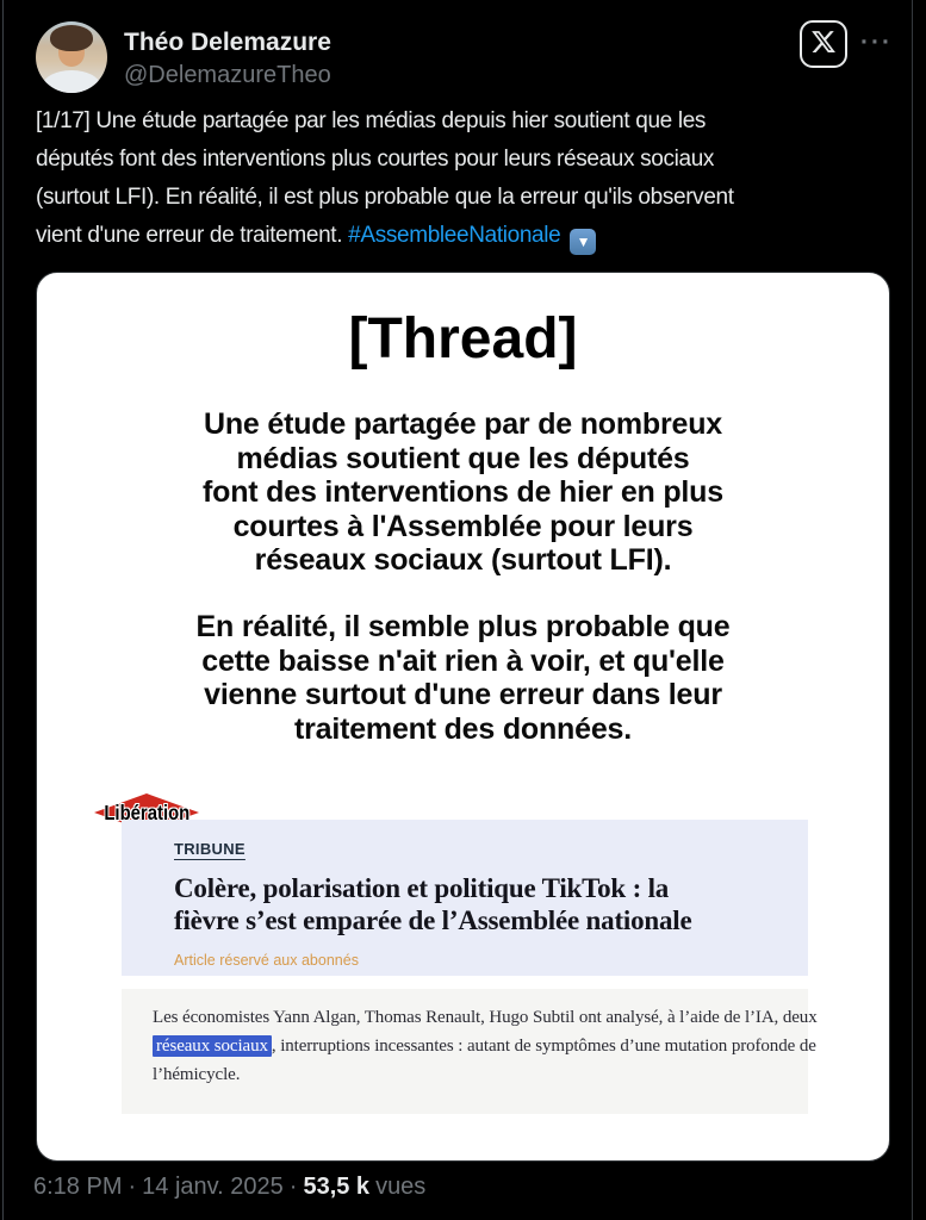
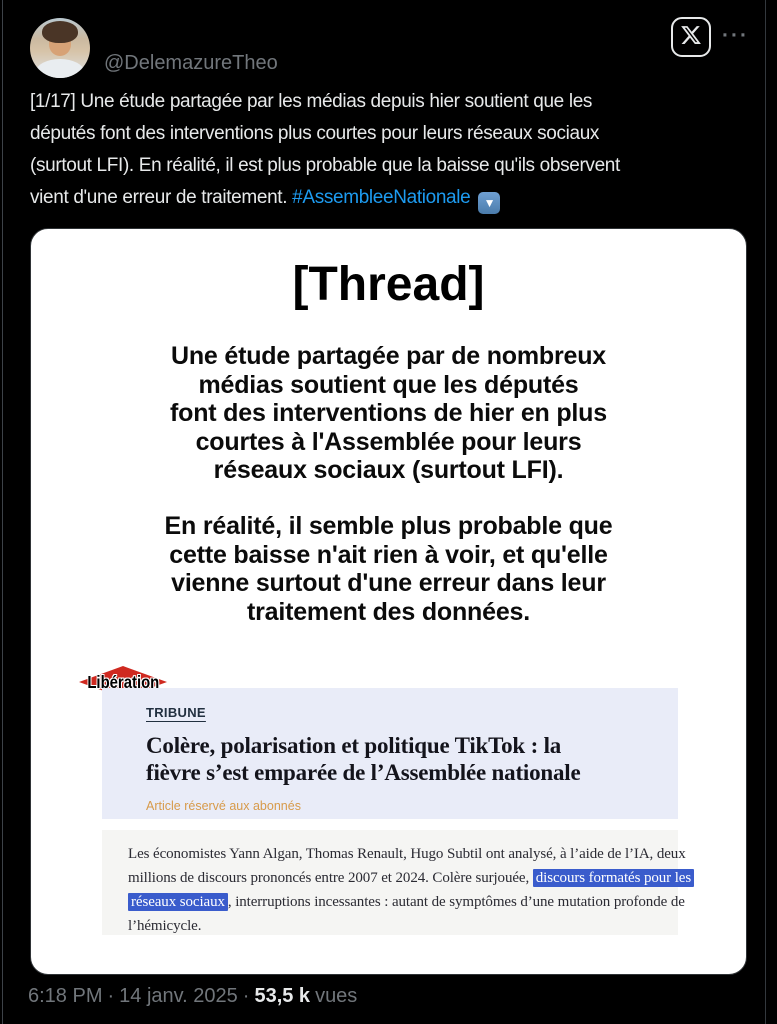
- Théo Delemazure
  @DelemazureTheo
  ···
  [1/17] Une étude partagée par les médias depuis hier soutient que les
  députés font des interventions plus courtes pour leurs réseaux sociaux
- (surtout LFI). En réalité, il est plus probable que la erreur qu'ils observent
+ (surtout LFI). En réalité, il est plus probable que la baisse qu'ils observent
  vient d'une erreur de traitement. #AssembleeNationale ▼
  [Thread]
  Une étude partagée par de nombreux
  médias soutient que les députés
  font des interventions de hier en plus
  courtes à l'Assemblée pour leurs
  réseaux sociaux (surtout LFI).
  En réalité, il semble plus probable que
  cette baisse n'ait rien à voir, et qu'elle
  vienne surtout d'une erreur dans leur
  traitement des données.
  Libération
  TRIBUNE
  Colère, polarisation et politique TikTok : la
  fièvre s’est emparée de l’Assemblée nationale
  Article réservé aux abonnés
  Les économistes Yann Algan, Thomas Renault, Hugo Subtil ont analysé, à l’aide de l’IA, deux
+ millions de discours prononcés entre 2007 et 2024. Colère surjouée, discours formatés pour les
  réseaux sociaux , interruptions incessantes : autant de symptômes d’une mutation profonde de
  l’hémicycle.
  6:18 PM · 14 janv. 2025 · 53,5 k vues
